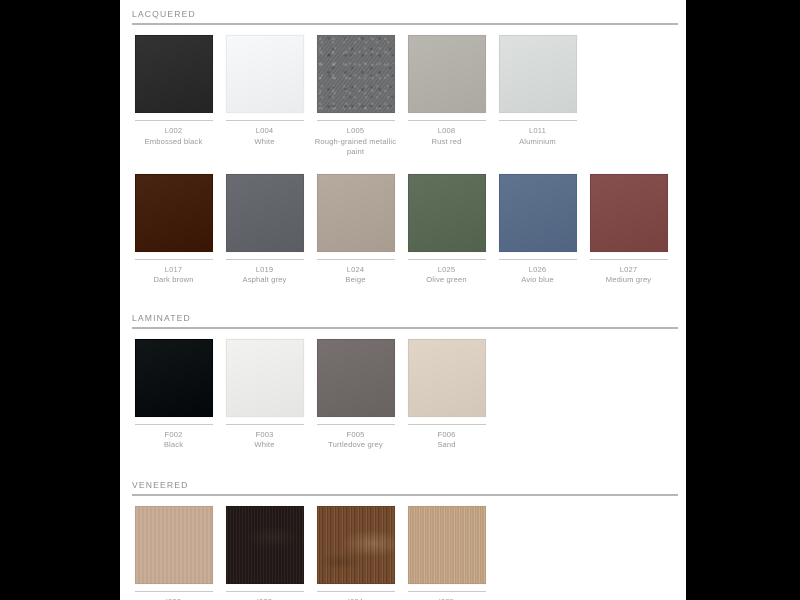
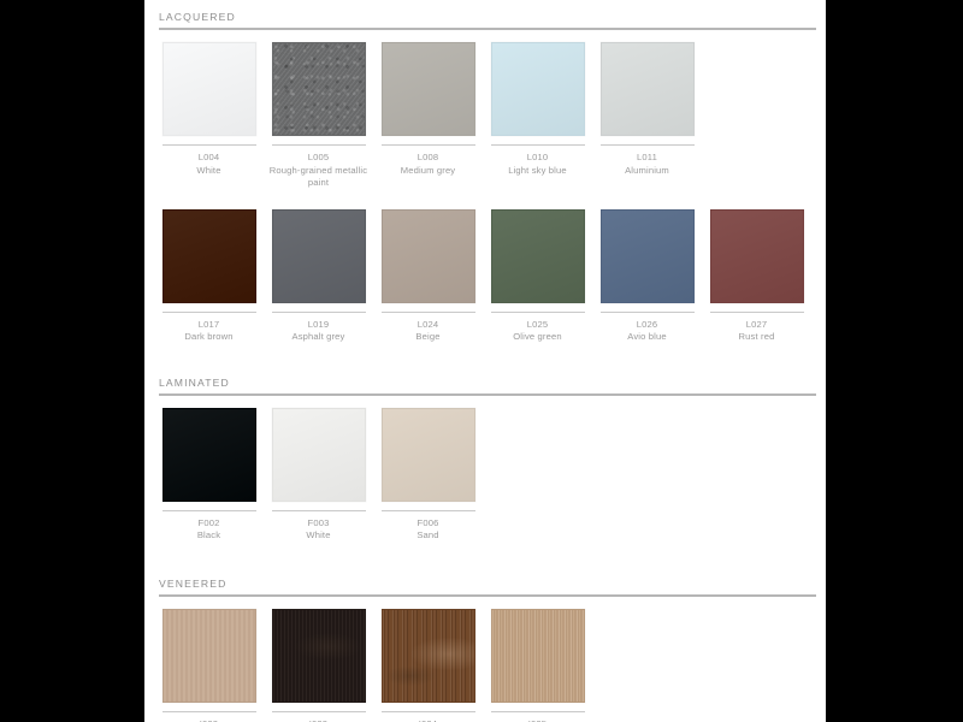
  LACQUERED
- L002
- Embossed black
  L004
  White
  L005
  Rough-grained metallic paint
  L008
- Rust red
+ Medium grey
+ L010
+ Light sky blue
  L011
  Aluminium
  L017
  Dark brown
  L019
  Asphalt grey
  L024
  Beige
  L025
  Olive green
  L026
  Avio blue
  L027
- Medium grey
+ Rust red
  LAMINATED
  F002
  Black
  F003
  White
- F005
- Turtledove grey
  F006
  Sand
  VENEERED
